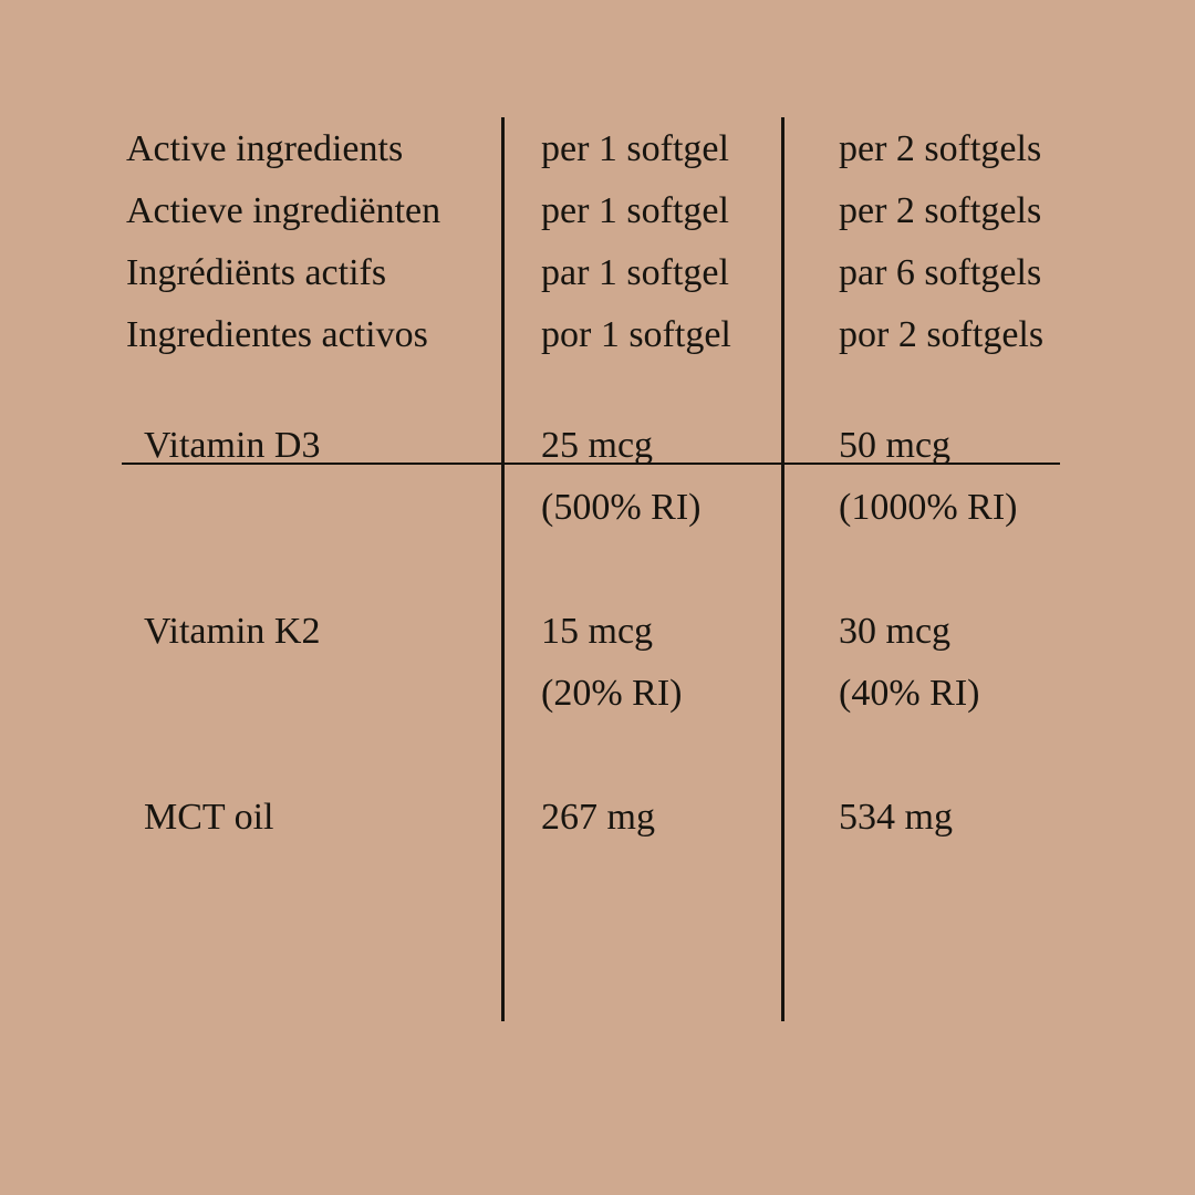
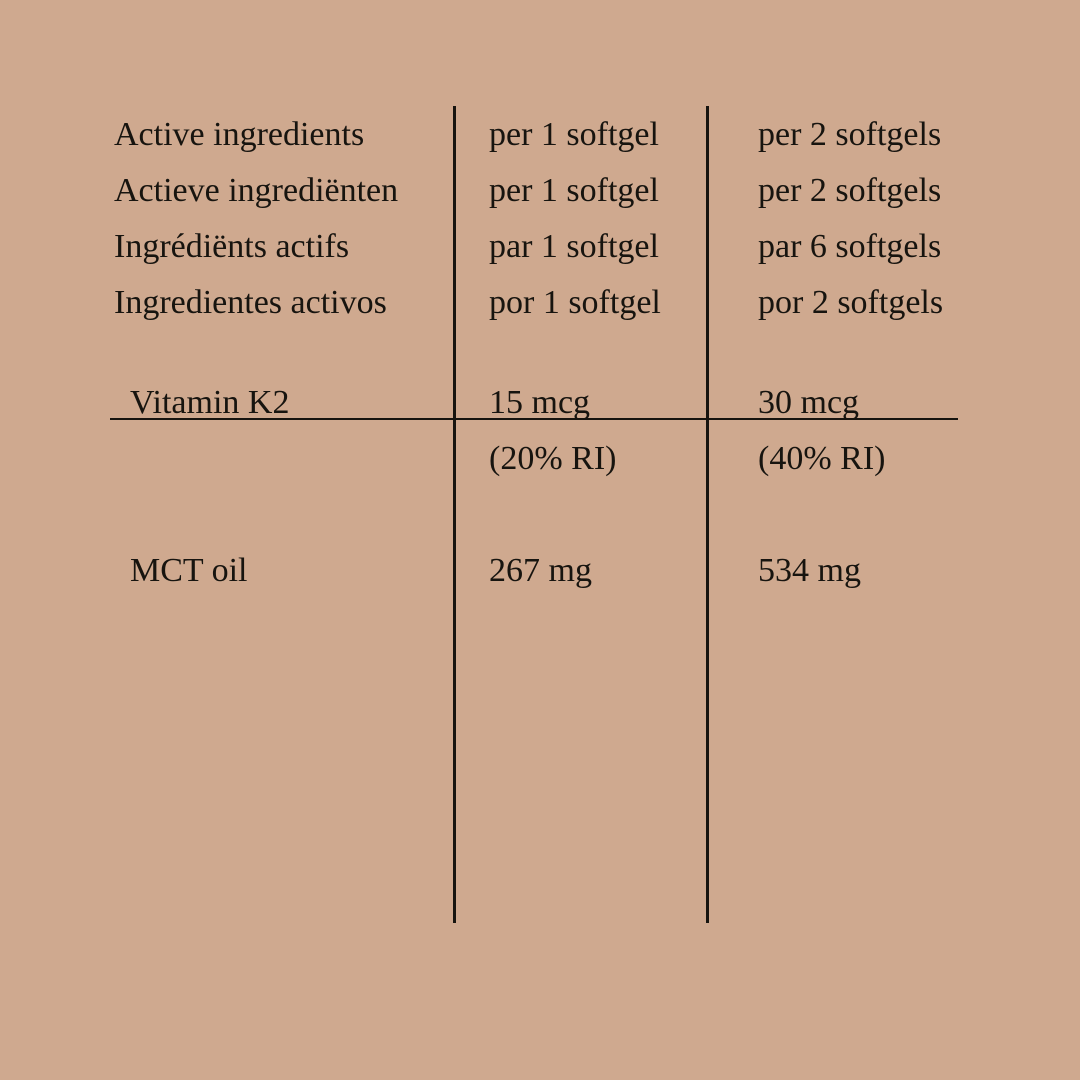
  Active ingredients	per 1 softgel	per 2 softgels
  Actieve ingrediënten	per 1 softgel	per 2 softgels
  Ingrédiënts actifs	par 1 softgel	par 6 softgels
  Ingredientes activos	por 1 softgel	por 2 softgels
- Vitamin D3	25 mcg (500% RI)	50 mcg (1000% RI)
  Vitamin K2	15 mcg (20% RI)	30 mcg (40% RI)
  MCT oil	267 mg	534 mg
